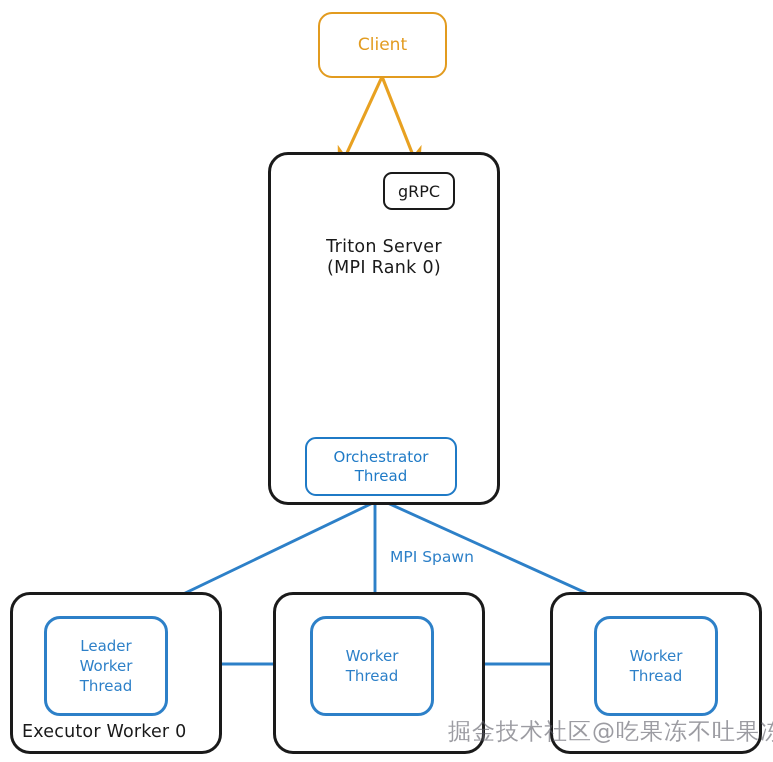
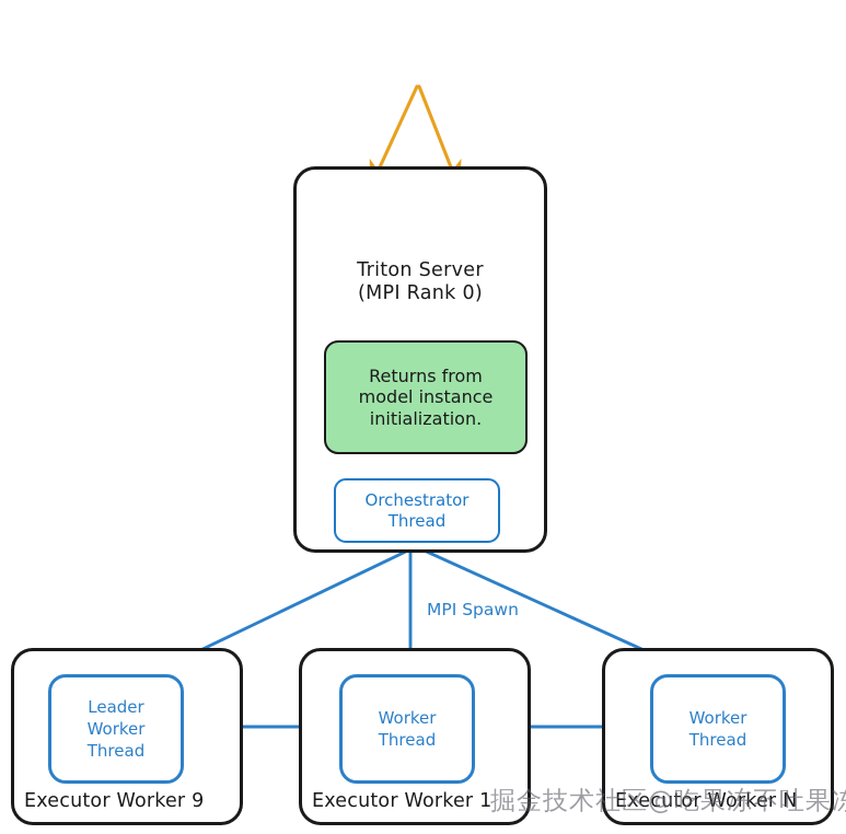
- Client
- gRPC
  Triton Server
  (MPI Rank 0)
+ Returns from
+ model instance
+ initialization.
  Orchestrator
  Thread
  MPI Spawn
  Leader
  Worker
  Thread
  Worker
  Thread
  Worker
  Thread
- Executor Worker 0
+ Executor Worker 9
+ Executor Worker 1
+ Executor Worker N
  掘金技术社区@吃果冻不吐果冻
